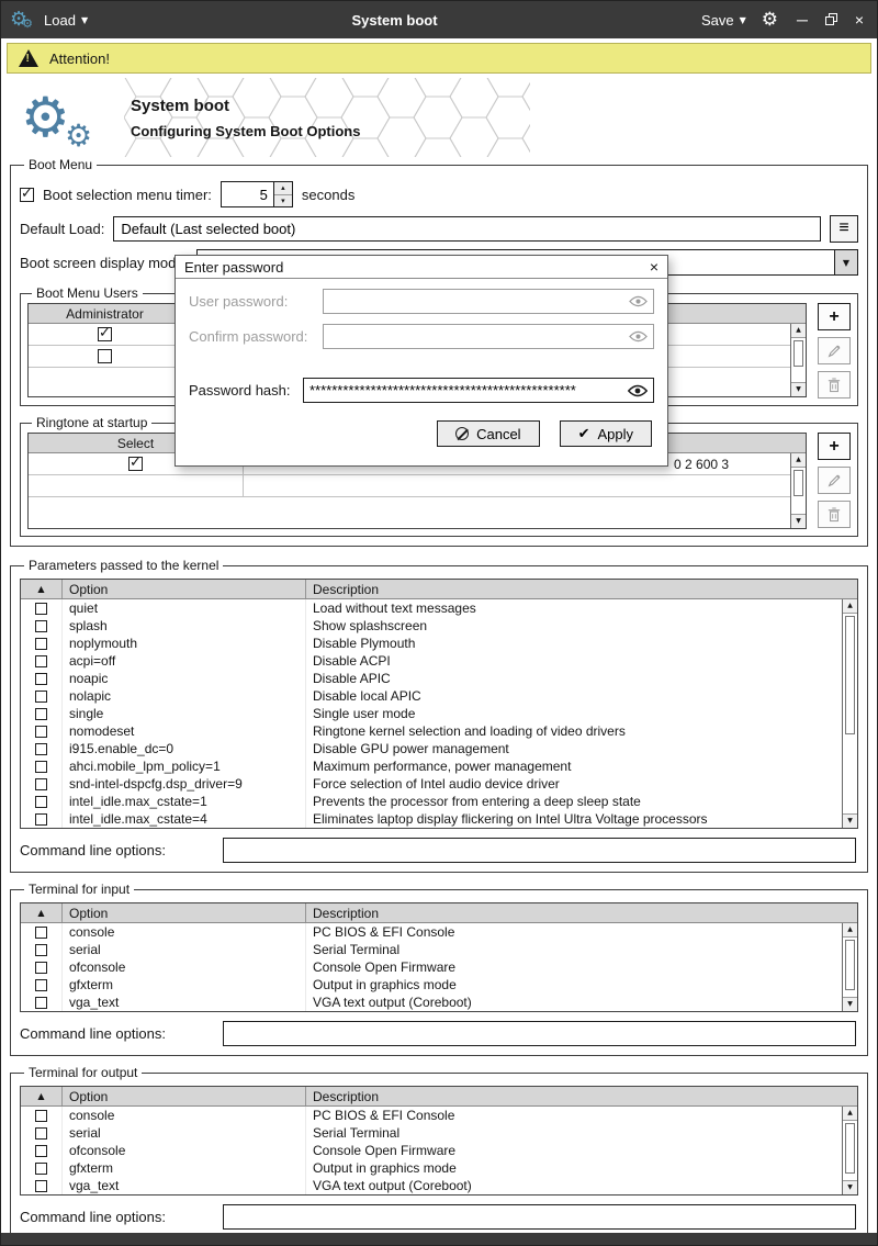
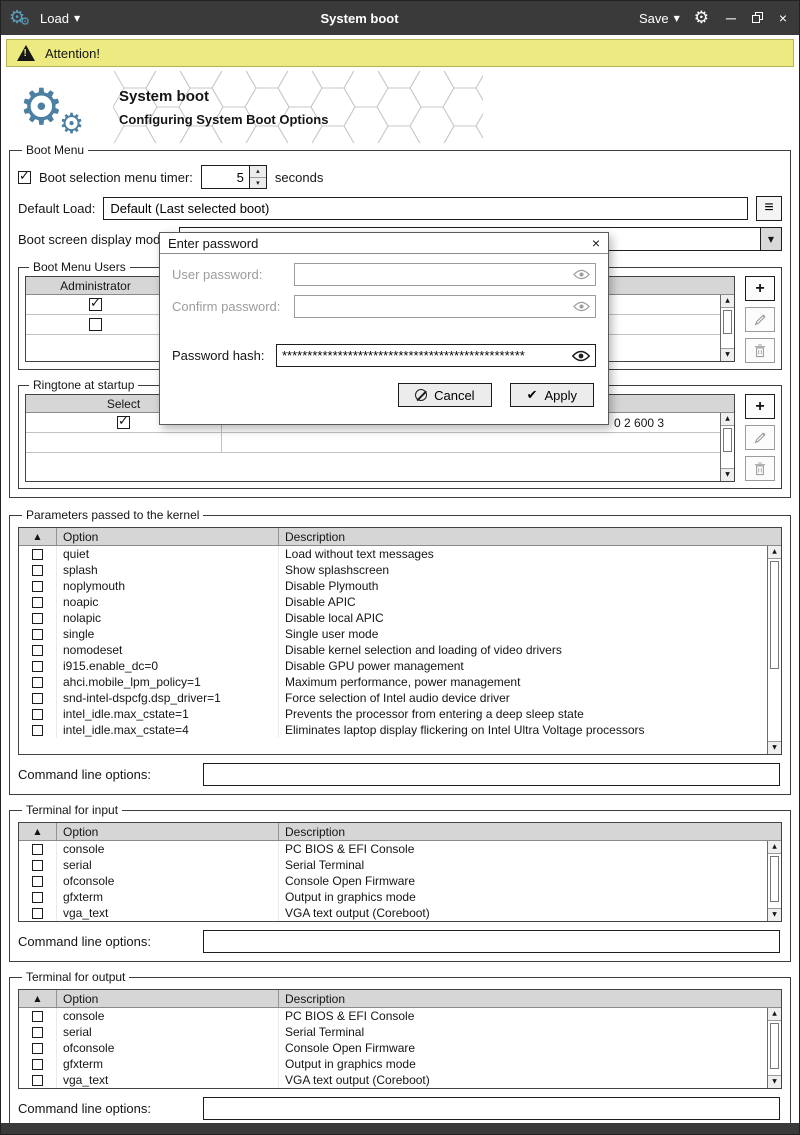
  ⚙⚙
  Load
  ▼
  System boot
  Save
  ▼
  ⚙
  ─
  ×
  Attention!
  ⚙
  ⚙
  System boot
  Configuring System Boot Options
  Boot Menu
  Boot selection menu timer:
  5
  ▴
  ▾
  seconds
  Default Load:
  Default (Last selected boot)
  ≡
  Boot screen display mod
  ▼
  Boot Menu Users
  Administrator
  +
  Ringtone at startup
  Select
  0 2 600 3
  +
  Parameters passed to the kernel
  ▲
  Option
  Description
  quiet
  Load without text messages
  splash
  Show splashscreen
  noplymouth
  Disable Plymouth
- acpi=off
- Disable ACPI
  noapic
  Disable APIC
  nolapic
  Disable local APIC
  single
  Single user mode
  nomodeset
- Ringtone kernel selection and loading of video drivers
+ Disable kernel selection and loading of video drivers
  i915.enable_dc=0
  Disable GPU power management
  ahci.mobile_lpm_policy=1
  Maximum performance, power management
- snd-intel-dspcfg.dsp_driver=9
+ snd-intel-dspcfg.dsp_driver=1
  Force selection of Intel audio device driver
  intel_idle.max_cstate=1
  Prevents the processor from entering a deep sleep state
  intel_idle.max_cstate=4
  Eliminates laptop display flickering on Intel Ultra Voltage processors
  Command line options:
  Terminal for input
  ▲
  Option
  Description
  console
  PC BIOS & EFI Console
  serial
  Serial Terminal
  ofconsole
  Console Open Firmware
  gfxterm
  Output in graphics mode
  vga_text
  VGA text output (Coreboot)
  Command line options:
  Terminal for output
  ▲
  Option
  Description
  console
  PC BIOS & EFI Console
  serial
  Serial Terminal
  ofconsole
  Console Open Firmware
  gfxterm
  Output in graphics mode
  vga_text
  VGA text output (Coreboot)
  Command line options:
  Enter password
  ×
  User password:
  Confirm password:
  Password hash:
  ************************************************
  Cancel
  ✔
  Apply
